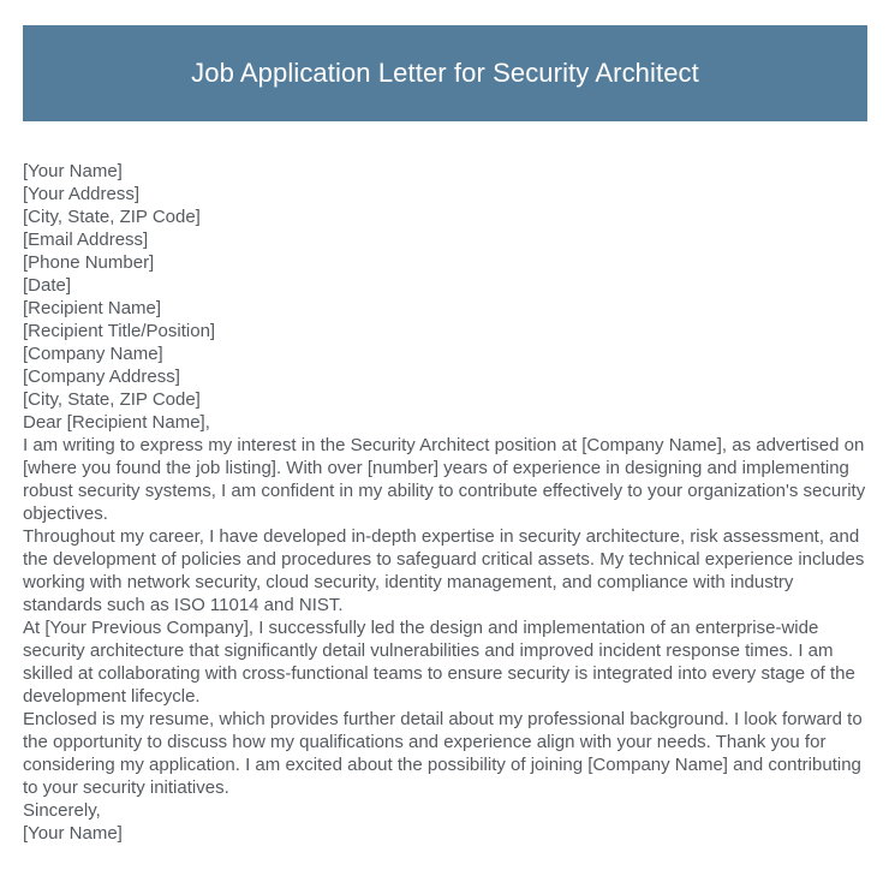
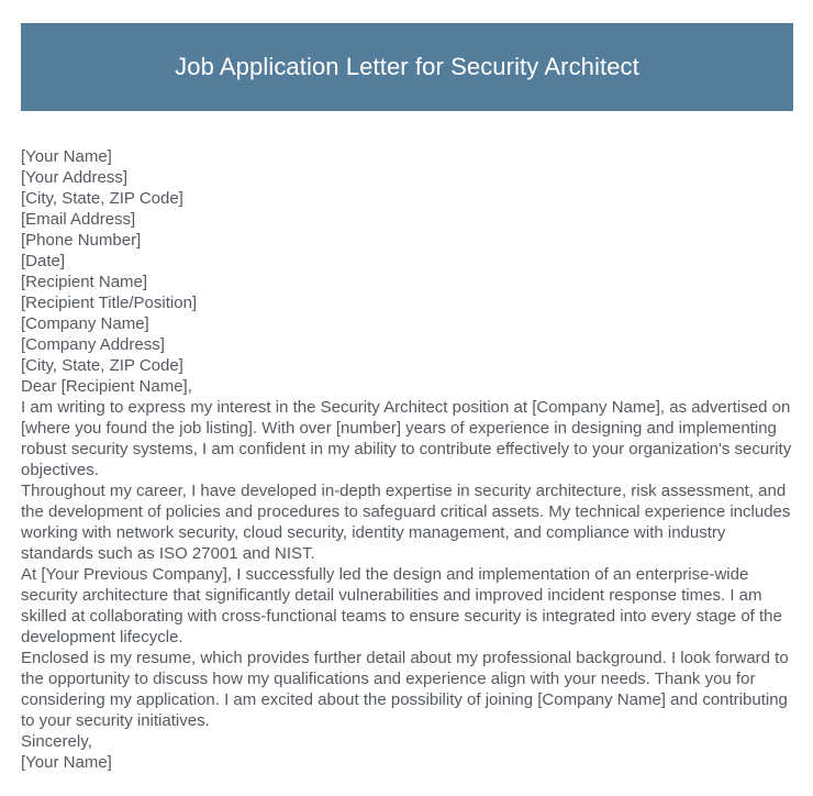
  Job Application Letter for Security Architect
  [Your Name]
  [Your Address]
  [City, State, ZIP Code]
  [Email Address]
  [Phone Number]
  [Date]
  [Recipient Name]
  [Recipient Title/Position]
  [Company Name]
  [Company Address]
  [City, State, ZIP Code]
  Dear [Recipient Name],
  I am writing to express my interest in the Security Architect position at [Company Name], as advertised on [where you found the job listing]. With over [number] years of experience in designing and implementing robust security systems, I am confident in my ability to contribute effectively to your organization's security objectives.
- Throughout my career, I have developed in-depth expertise in security architecture, risk assessment, and the development of policies and procedures to safeguard critical assets. My technical experience includes working with network security, cloud security, identity management, and compliance with industry standards such as ISO 11014 and NIST.
+ Throughout my career, I have developed in-depth expertise in security architecture, risk assessment, and the development of policies and procedures to safeguard critical assets. My technical experience includes working with network security, cloud security, identity management, and compliance with industry standards such as ISO 27001 and NIST.
  At [Your Previous Company], I successfully led the design and implementation of an enterprise-wide security architecture that significantly detail vulnerabilities and improved incident response times. I am skilled at collaborating with cross-functional teams to ensure security is integrated into every stage of the development lifecycle.
  Enclosed is my resume, which provides further detail about my professional background. I look forward to the opportunity to discuss how my qualifications and experience align with your needs. Thank you for considering my application. I am excited about the possibility of joining [Company Name] and contributing to your security initiatives.
  Sincerely,
  [Your Name]
